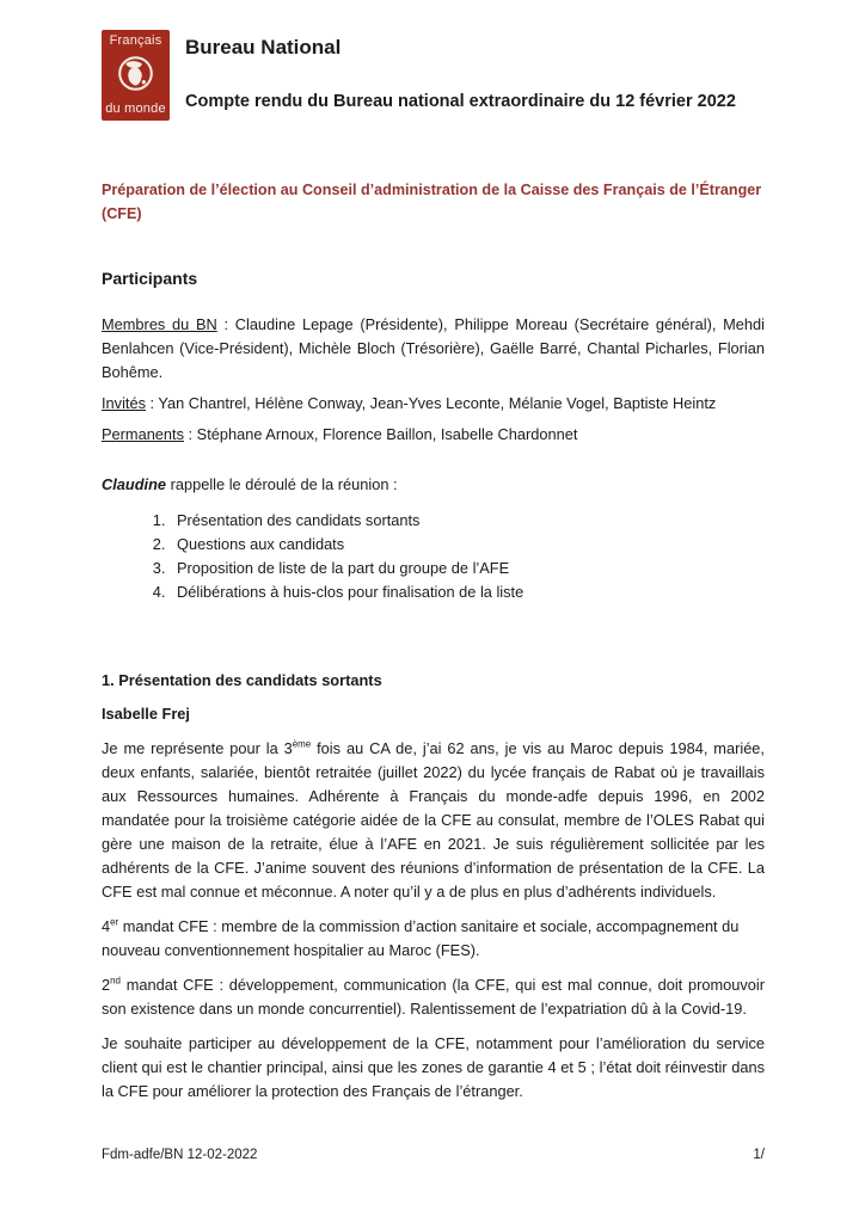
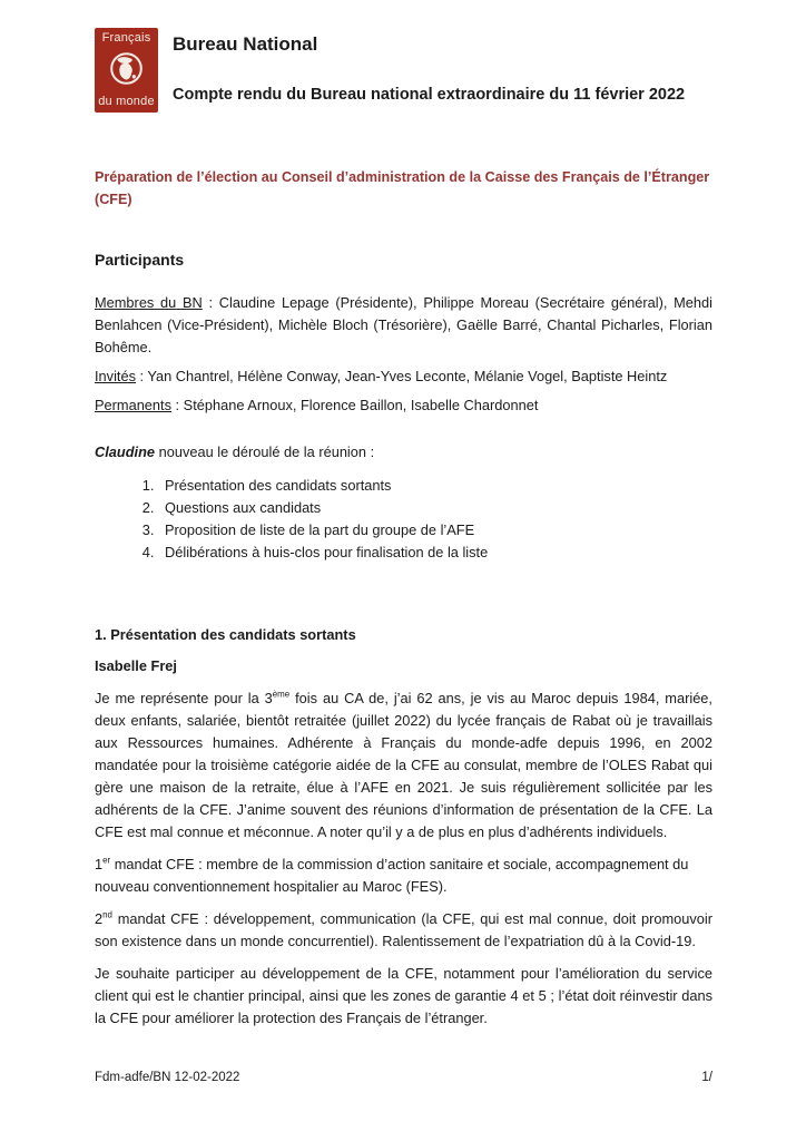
  Français
  du monde
  Bureau National
- Compte rendu du Bureau national extraordinaire du 12 février 2022
+ Compte rendu du Bureau national extraordinaire du 11 février 2022
  Préparation de l’élection au Conseil d’administration de la Caisse des Français de l’Étranger (CFE)
  Participants
  Membres du BN : Claudine Lepage (Présidente), Philippe Moreau (Secrétaire général), Mehdi Benlahcen (Vice-Président), Michèle Bloch (Trésorière), Gaëlle Barré, Chantal Picharles, Florian Bohême.
  Invités : Yan Chantrel, Hélène Conway, Jean-Yves Leconte, Mélanie Vogel, Baptiste Heintz
  Permanents : Stéphane Arnoux, Florence Baillon, Isabelle Chardonnet
- Claudine rappelle le déroulé de la réunion :
+ Claudine nouveau le déroulé de la réunion :
  Présentation des candidats sortants
  Questions aux candidats
  Proposition de liste de la part du groupe de l’AFE
  Délibérations à huis-clos pour finalisation de la liste
  1. Présentation des candidats sortants
  Isabelle Frej
  Je me représente pour la 3ème fois au CA de, j’ai 62 ans, je vis au Maroc depuis 1984, mariée, deux enfants, salariée, bientôt retraitée (juillet 2022) du lycée français de Rabat où je travaillais aux Ressources humaines. Adhérente à Français du monde-adfe depuis 1996, en 2002 mandatée pour la troisième catégorie aidée de la CFE au consulat, membre de l’OLES Rabat qui gère une maison de la retraite, élue à l’AFE en 2021. Je suis régulièrement sollicitée par les adhérents de la CFE. J’anime souvent des réunions d’information de présentation de la CFE. La CFE est mal connue et méconnue. A noter qu’il y a de plus en plus d’adhérents individuels.
- 4er mandat CFE : membre de la commission d’action sanitaire et sociale, accompagnement du nouveau conventionnement hospitalier au Maroc (FES).
+ 1er mandat CFE : membre de la commission d’action sanitaire et sociale, accompagnement du nouveau conventionnement hospitalier au Maroc (FES).
  2nd mandat CFE : développement, communication (la CFE, qui est mal connue, doit promouvoir son existence dans un monde concurrentiel). Ralentissement de l’expatriation dû à la Covid-19.
  Je souhaite participer au développement de la CFE, notamment pour l’amélioration du service client qui est le chantier principal, ainsi que les zones de garantie 4 et 5 ; l’état doit réinvestir dans la CFE pour améliorer la protection des Français de l’étranger.
  Fdm-adfe/BN 12-02-2022
  1/
